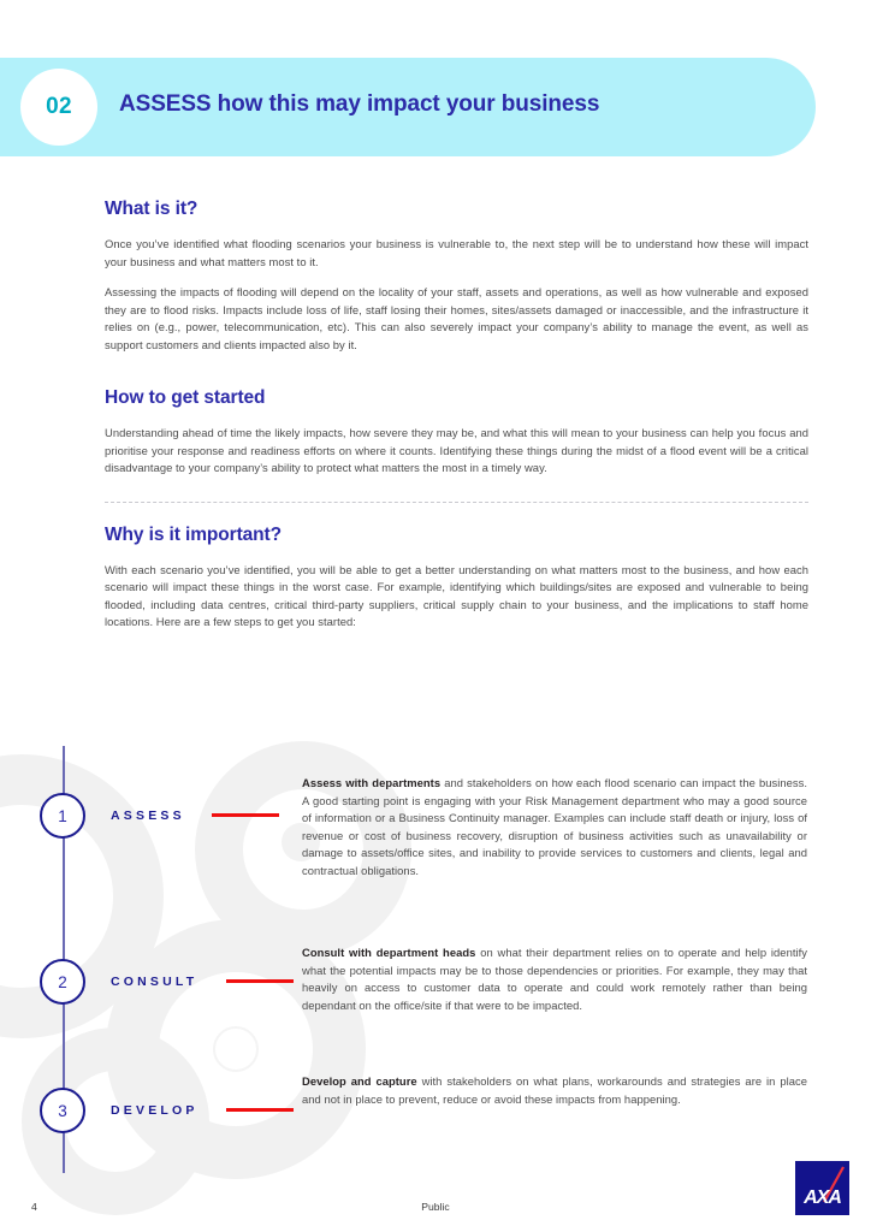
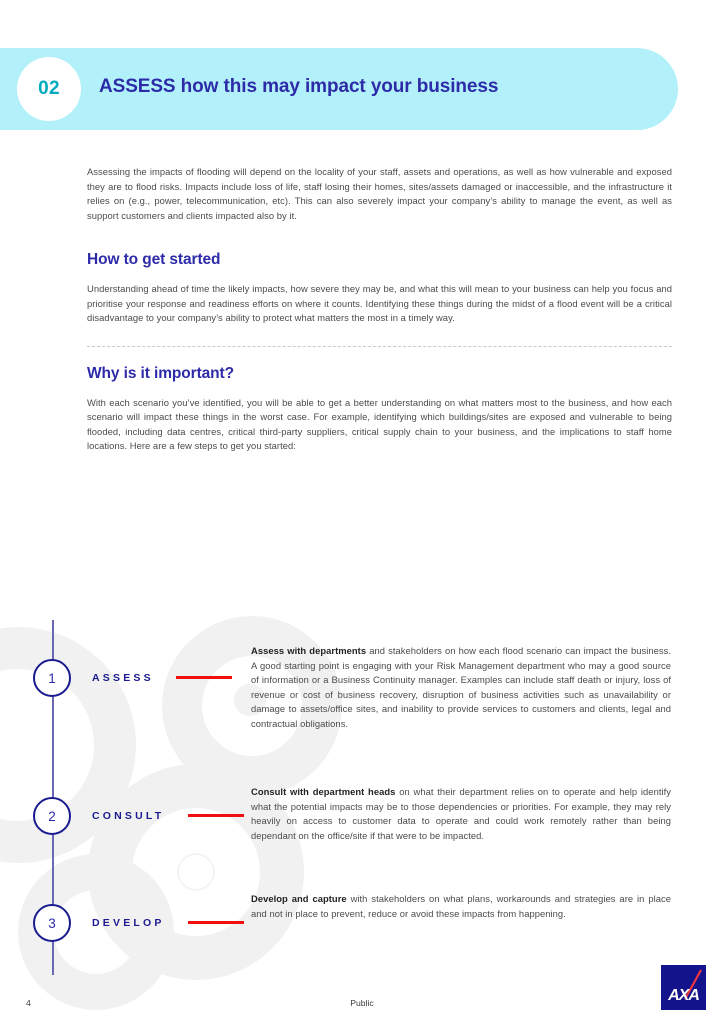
  02
  ASSESS how this may impact your business
- What is it?
- Once you’ve identified what flooding scenarios your business is vulnerable to, the next step will be to understand how these will impact your business and what matters most to it.
  Assessing the impacts of flooding will depend on the locality of your staff, assets and operations, as well as how vulnerable and exposed they are to flood risks. Impacts include loss of life, staff losing their homes, sites/assets damaged or inaccessible, and the infrastructure it relies on (e.g., power, telecommunication, etc). This can also severely impact your company’s ability to manage the event, as well as support customers and clients impacted also by it.
  How to get started
  Understanding ahead of time the likely impacts, how severe they may be, and what this will mean to your business can help you focus and prioritise your response and readiness efforts on where it counts. Identifying these things during the midst of a flood event will be a critical disadvantage to your company’s ability to protect what matters the most in a timely way.
  Why is it important?
  With each scenario you’ve identified, you will be able to get a better understanding on what matters most to the business, and how each scenario will impact these things in the worst case. For example, identifying which buildings/sites are exposed and vulnerable to being flooded, including data centres, critical third-party suppliers, critical supply chain to your business, and the implications to staff home locations. Here are a few steps to get you started:
  1
  ASSESS
  Assess with departments and stakeholders on how each flood scenario can impact the business. A good starting point is engaging with your Risk Management department who may a good source of information or a Business Continuity manager. Examples can include staff death or injury, loss of revenue or cost of business recovery, disruption of business activities such as unavailability or damage to assets/office sites, and inability to provide services to customers and clients, legal and contractual obligations.
  2
  CONSULT
- Consult with department heads on what their department relies on to operate and help identify what the potential impacts may be to those dependencies or priorities. For example, they may that heavily on access to customer data to operate and could work remotely rather than being dependant on the office/site if that were to be impacted.
+ Consult with department heads on what their department relies on to operate and help identify what the potential impacts may be to those dependencies or priorities. For example, they may rely heavily on access to customer data to operate and could work remotely rather than being dependant on the office/site if that were to be impacted.
  3
  DEVELOP
  Develop and capture with stakeholders on what plans, workarounds and strategies are in place and not in place to prevent, reduce or avoid these impacts from happening.
  4
  Public
  AXA
